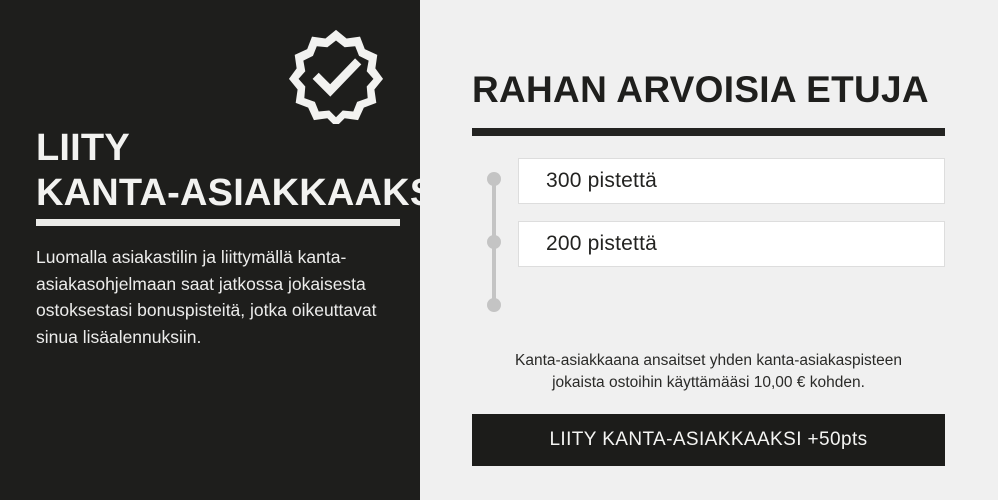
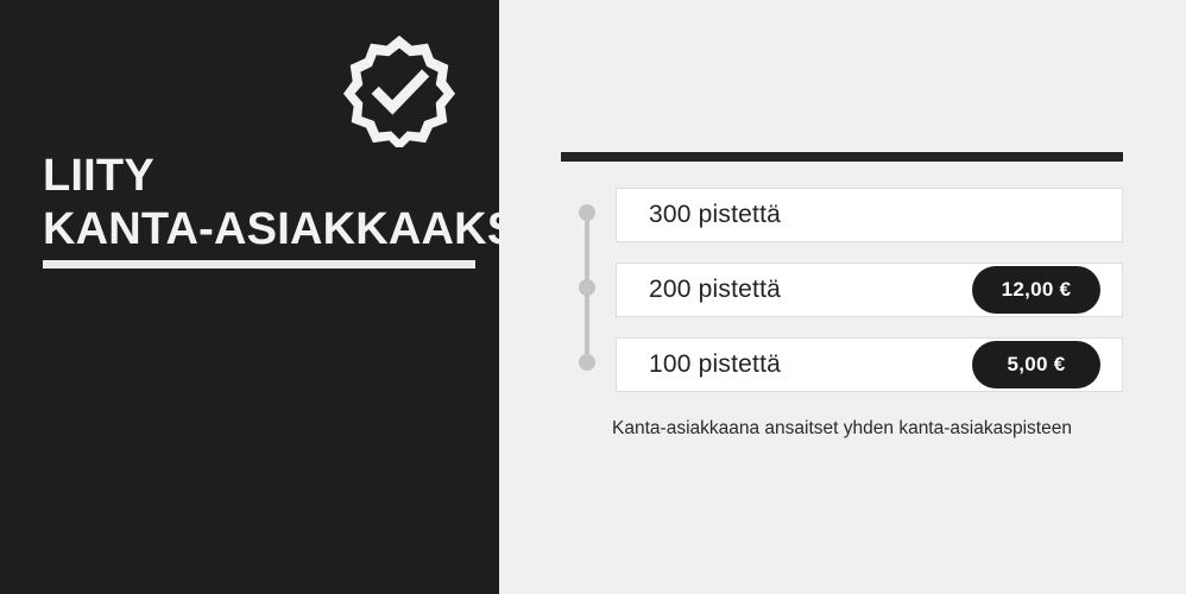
  LIITY
  KANTA-ASIAKKAAK
- Luomalla asiakastilin ja liittymällä kanta-asiakasohjelmaan saat jatkossa jokaisesta ostoksestasi bonuspisteitä, jotka oikeuttavat sinua lisäalennuksiin.
- RAHAN ARVOISIA ETUJA
  300 pistettä
  200 pistettä
+ 12,00 €
+ 100 pistettä
+ 5,00 €
  Kanta-asiakkaana ansaitset yhden kanta-asiakaspisteen
- jokaista ostoihin käyttämääsi 10,00 € kohden.
- LIITY KANTA-ASIAKKAAKSI +50pts
